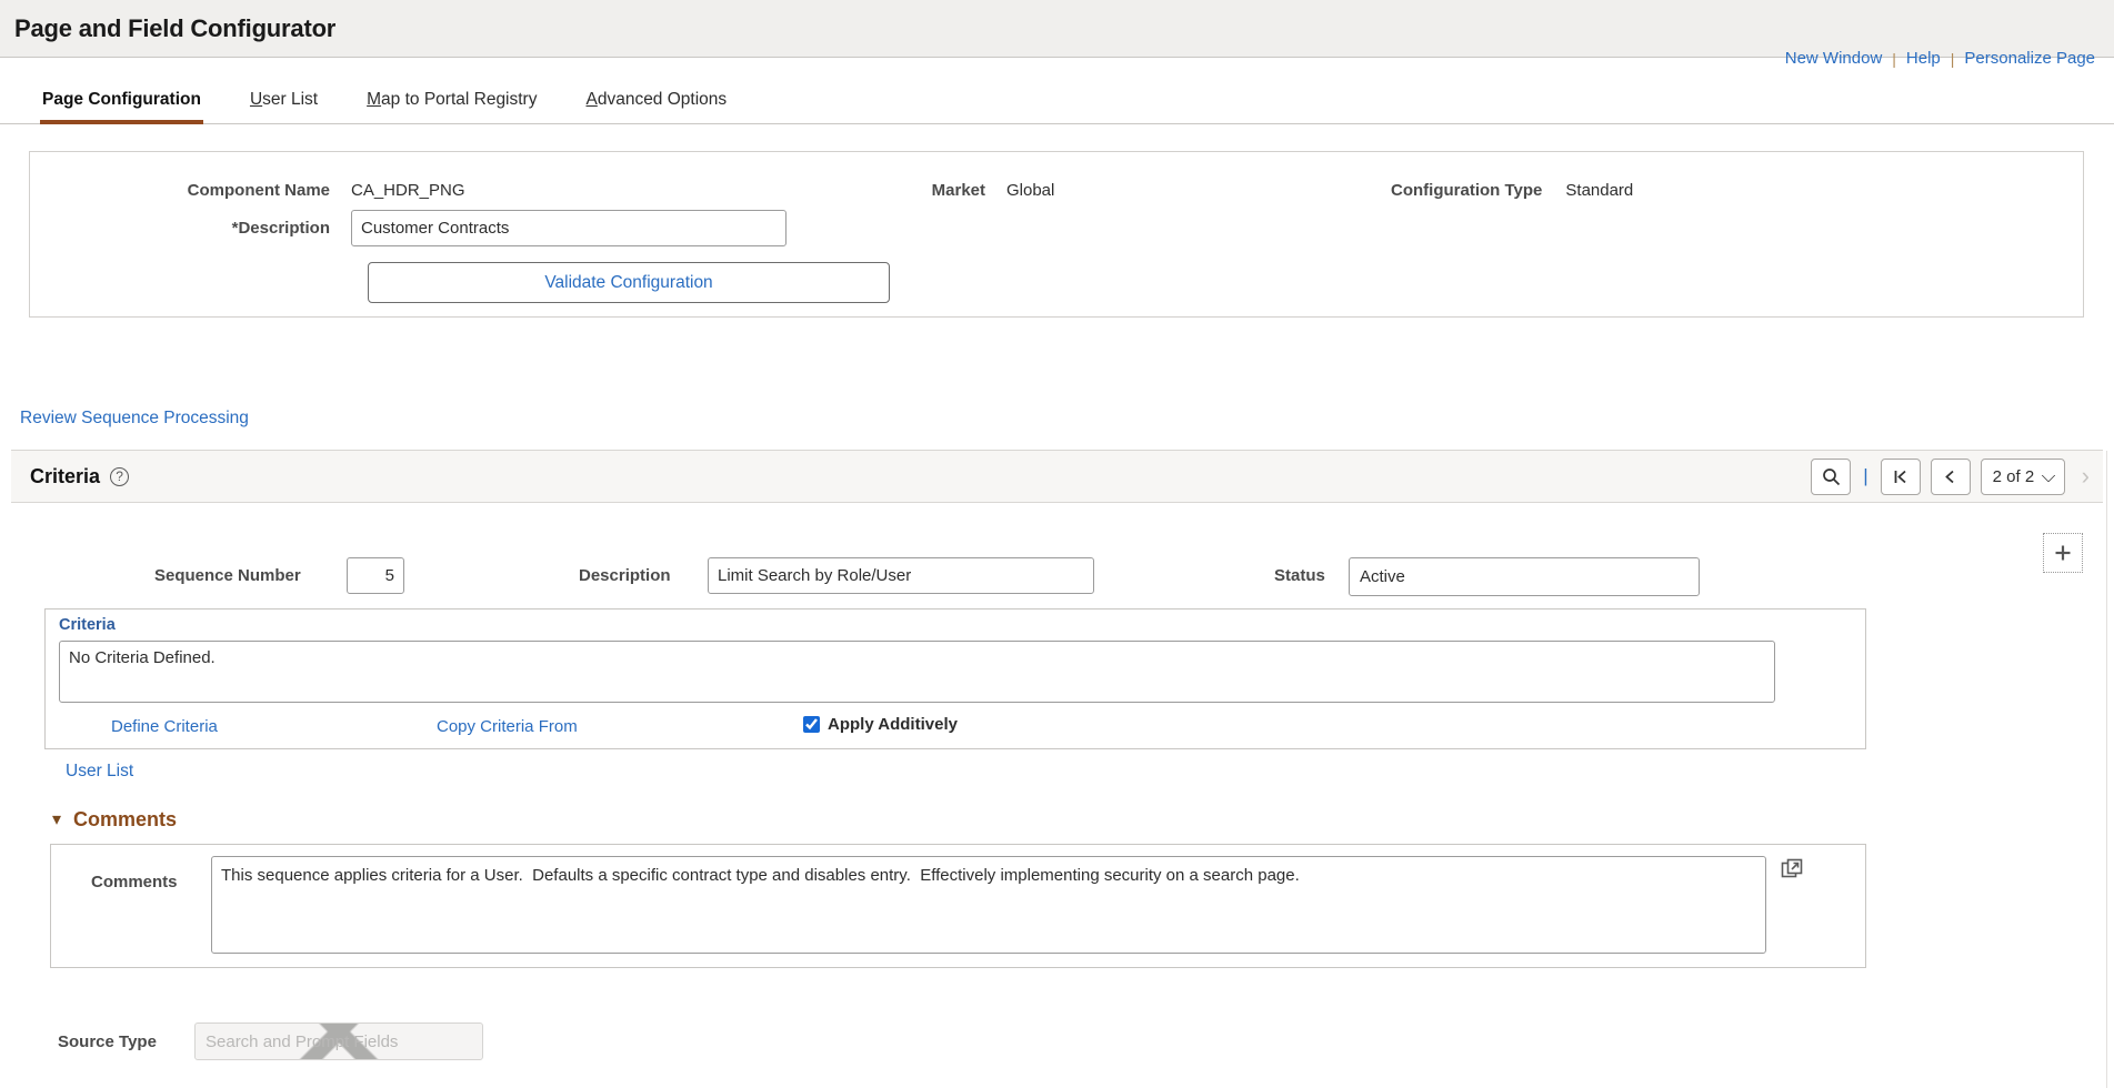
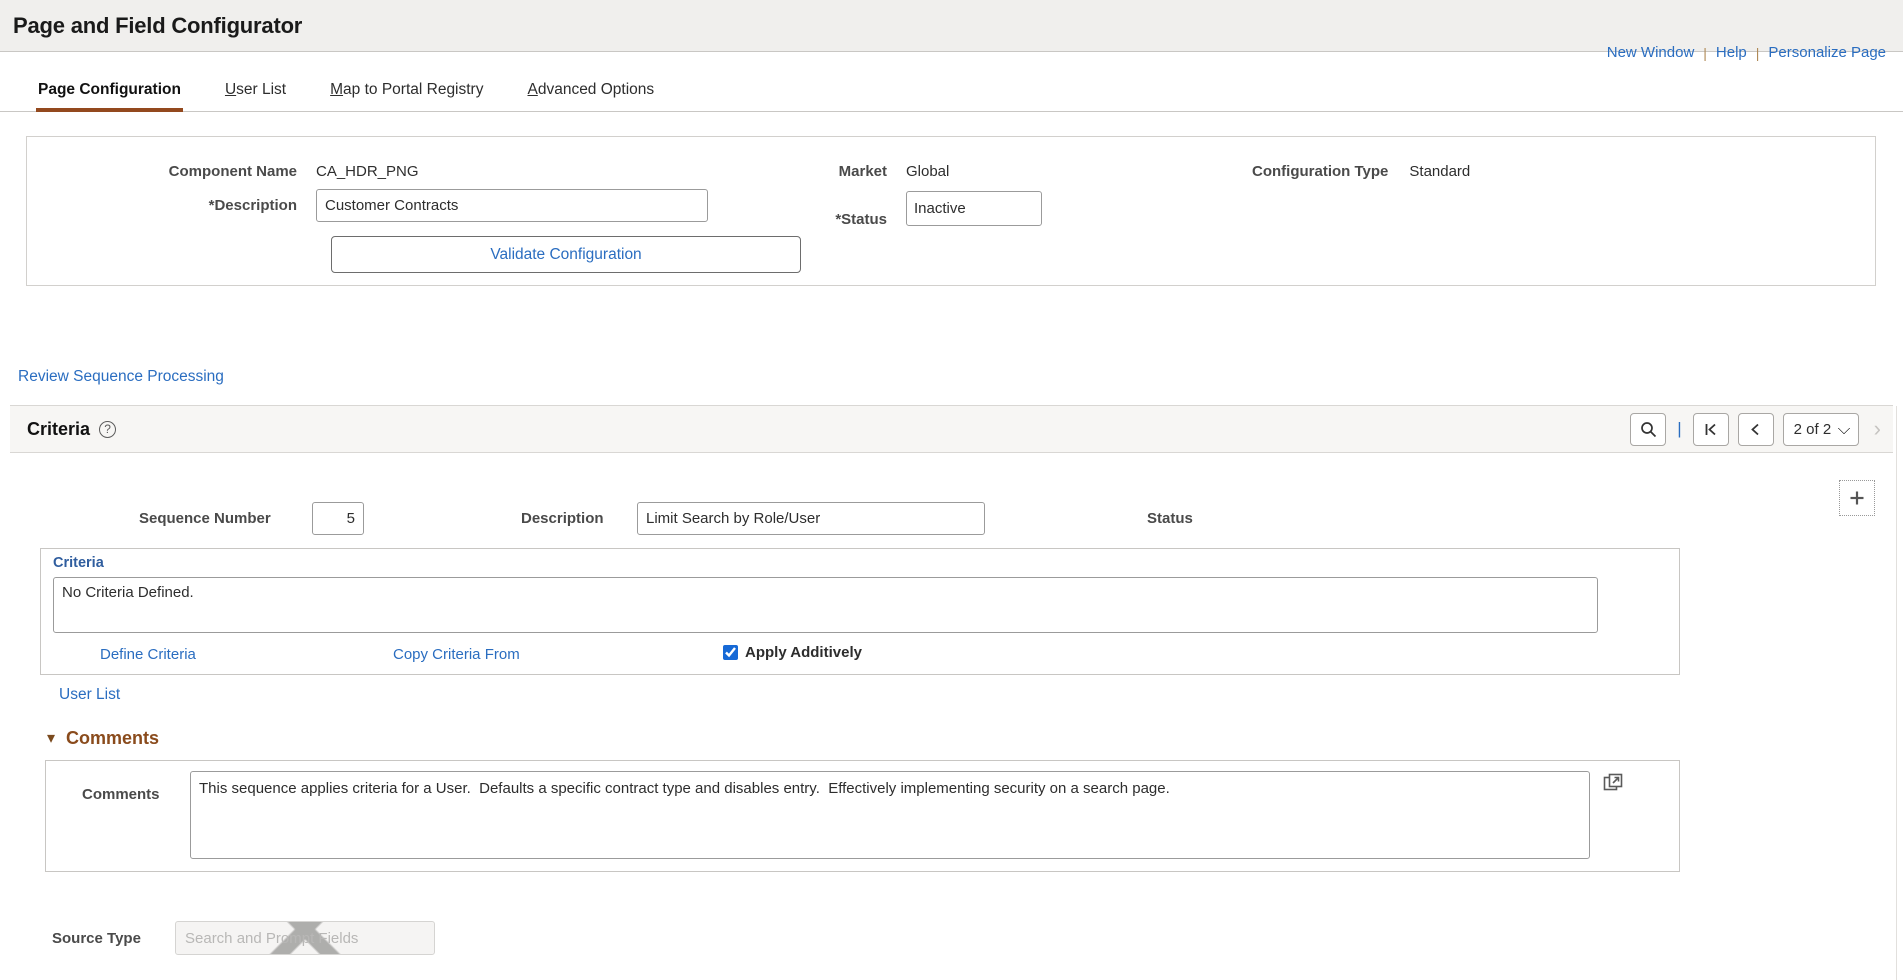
  Page and Field Configurator
  New Window
  |
  Help
  |
  Personalize Page
  Page Configuration
  User List
  Map to Portal Registry
  Advanced Options
  Component Name
  CA_HDR_PNG
  *Description
  Customer Contracts
  Validate Configuration
  Market
  Global
+ *Status
+ Inactive
  Configuration Type
  Standard
  Review Sequence Processing
  Criteria
  ?
  |
  2 of 2
  ›
  Sequence Number
  5
  Description
  Limit Search by Role/User
  Status
- Active
  Criteria
  No Criteria Defined.
  Define Criteria
  Copy Criteria From
  Apply Additively
  User List
  ▾
  Comments
  Comments
  This sequence applies criteria for a User. Defaults a specific contract type and disables entry. Effectively implementing security on a search page.
  Source Type
  Search and Prompt Fields
